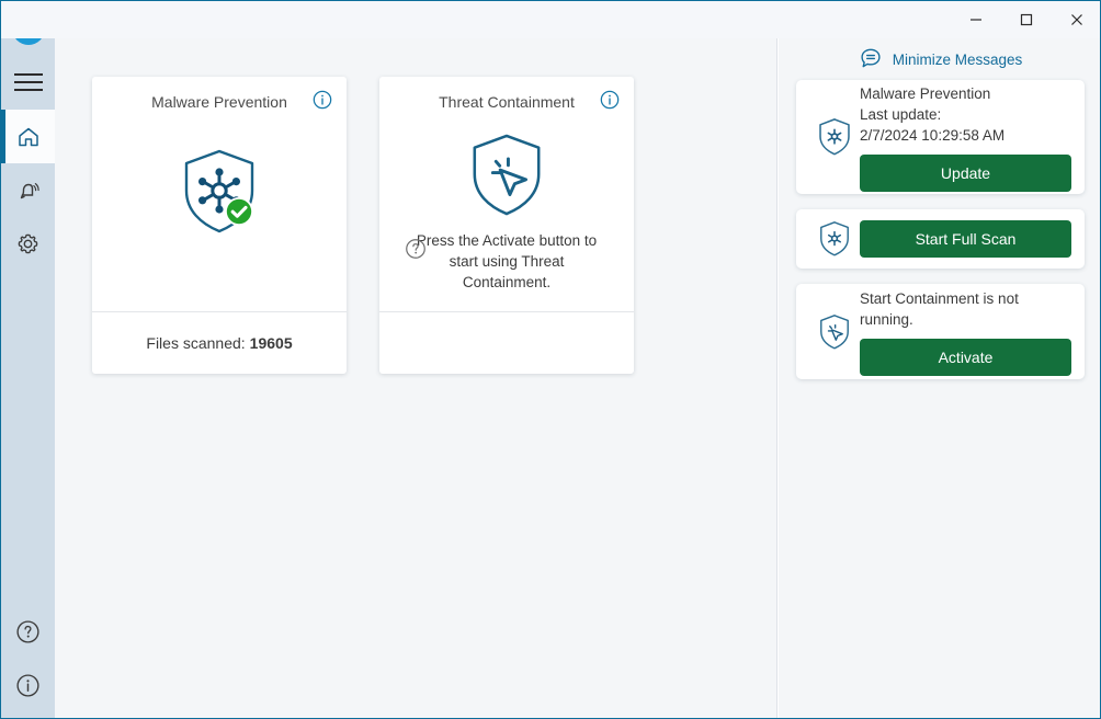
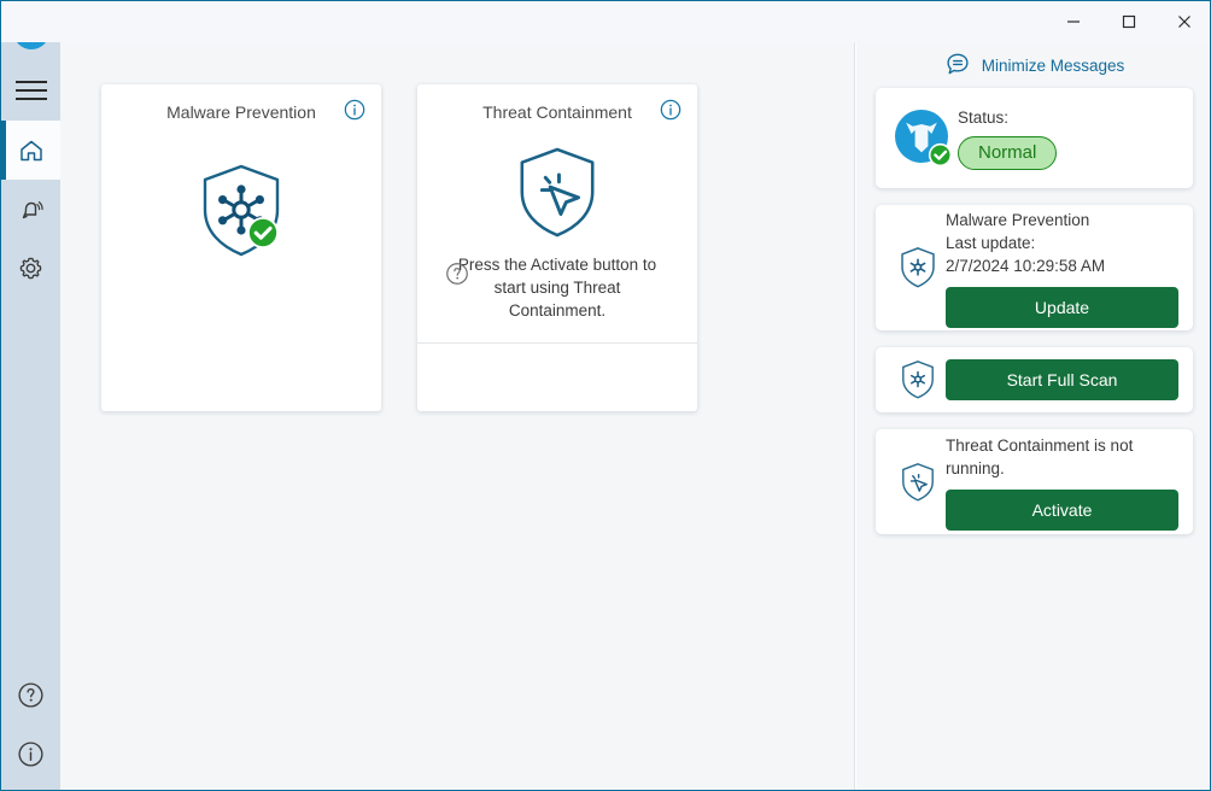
  Malware Prevention
- Files scanned:
- 19605
  Threat Containment
  Press the Activate button to start using Threat Containment.
  Minimize Messages
+ Status:
+ Normal
  Malware Prevention
  Last update:
  2/7/2024 10:29:58 AM
  Update
  Start Full Scan
- Start Containment is not running.
+ Threat Containment is not running.
  Activate
